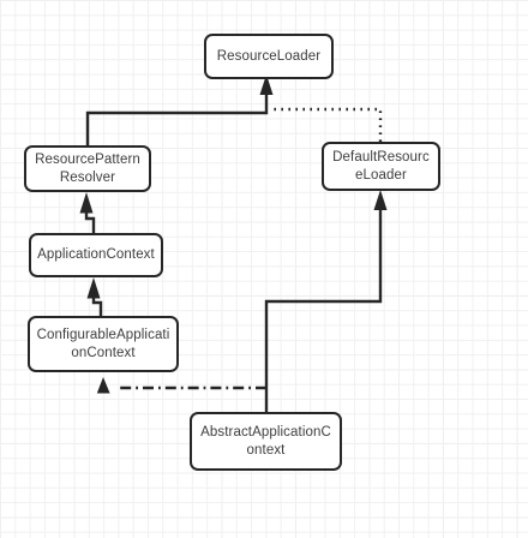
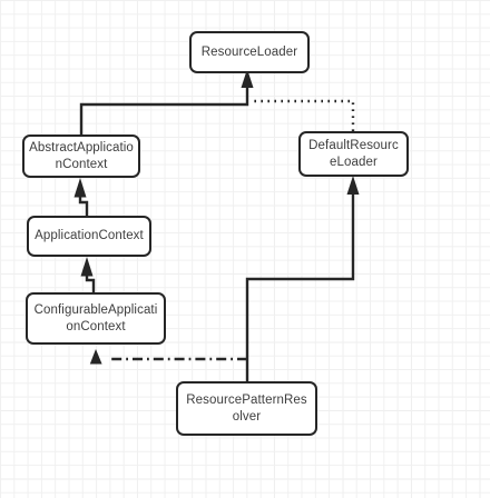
  ResourceLoader
- ResourcePatternResolver
+ AbstractApplicationContext
  DefaultResourceLoader
  ApplicationContext
  ConfigurableApplicationContext
- AbstractApplicationContext
+ ResourcePatternResolver
